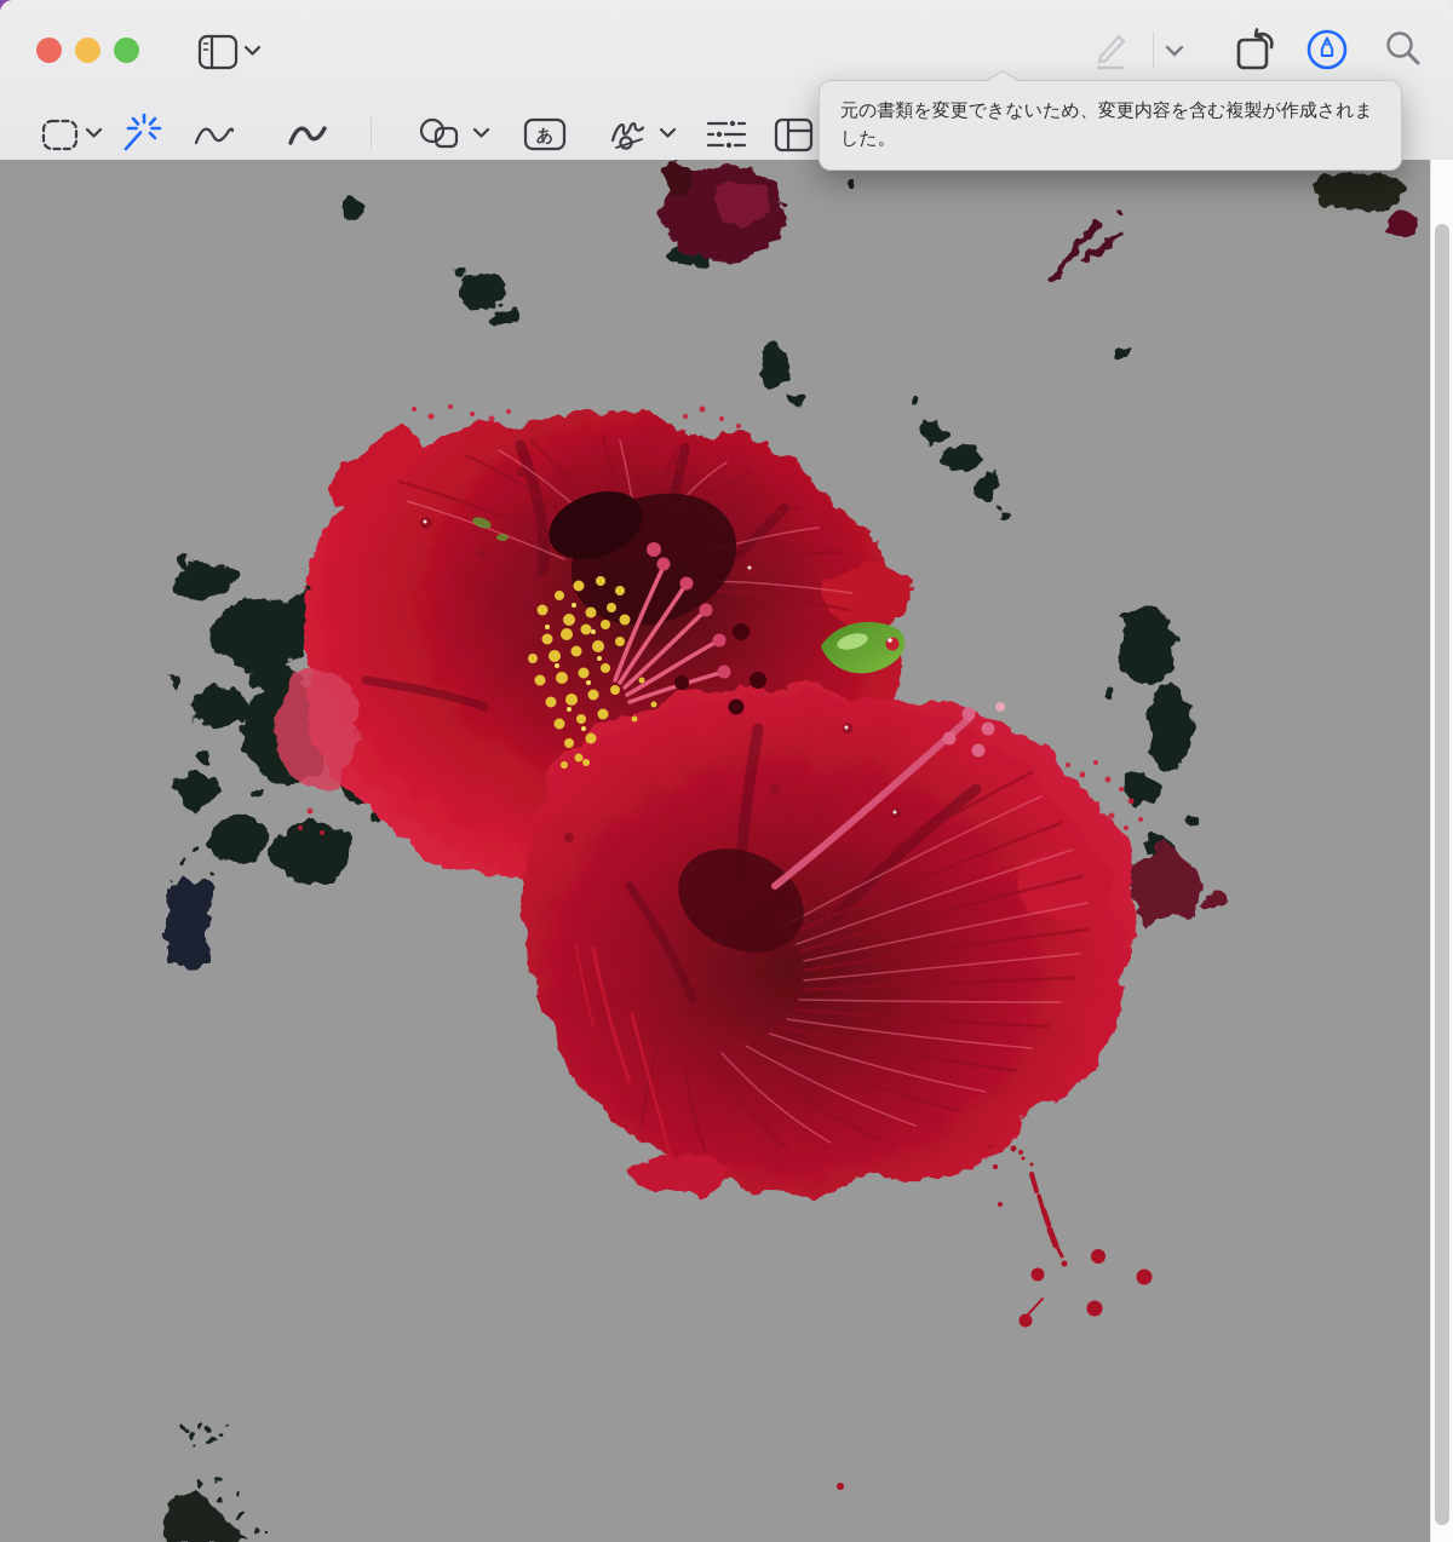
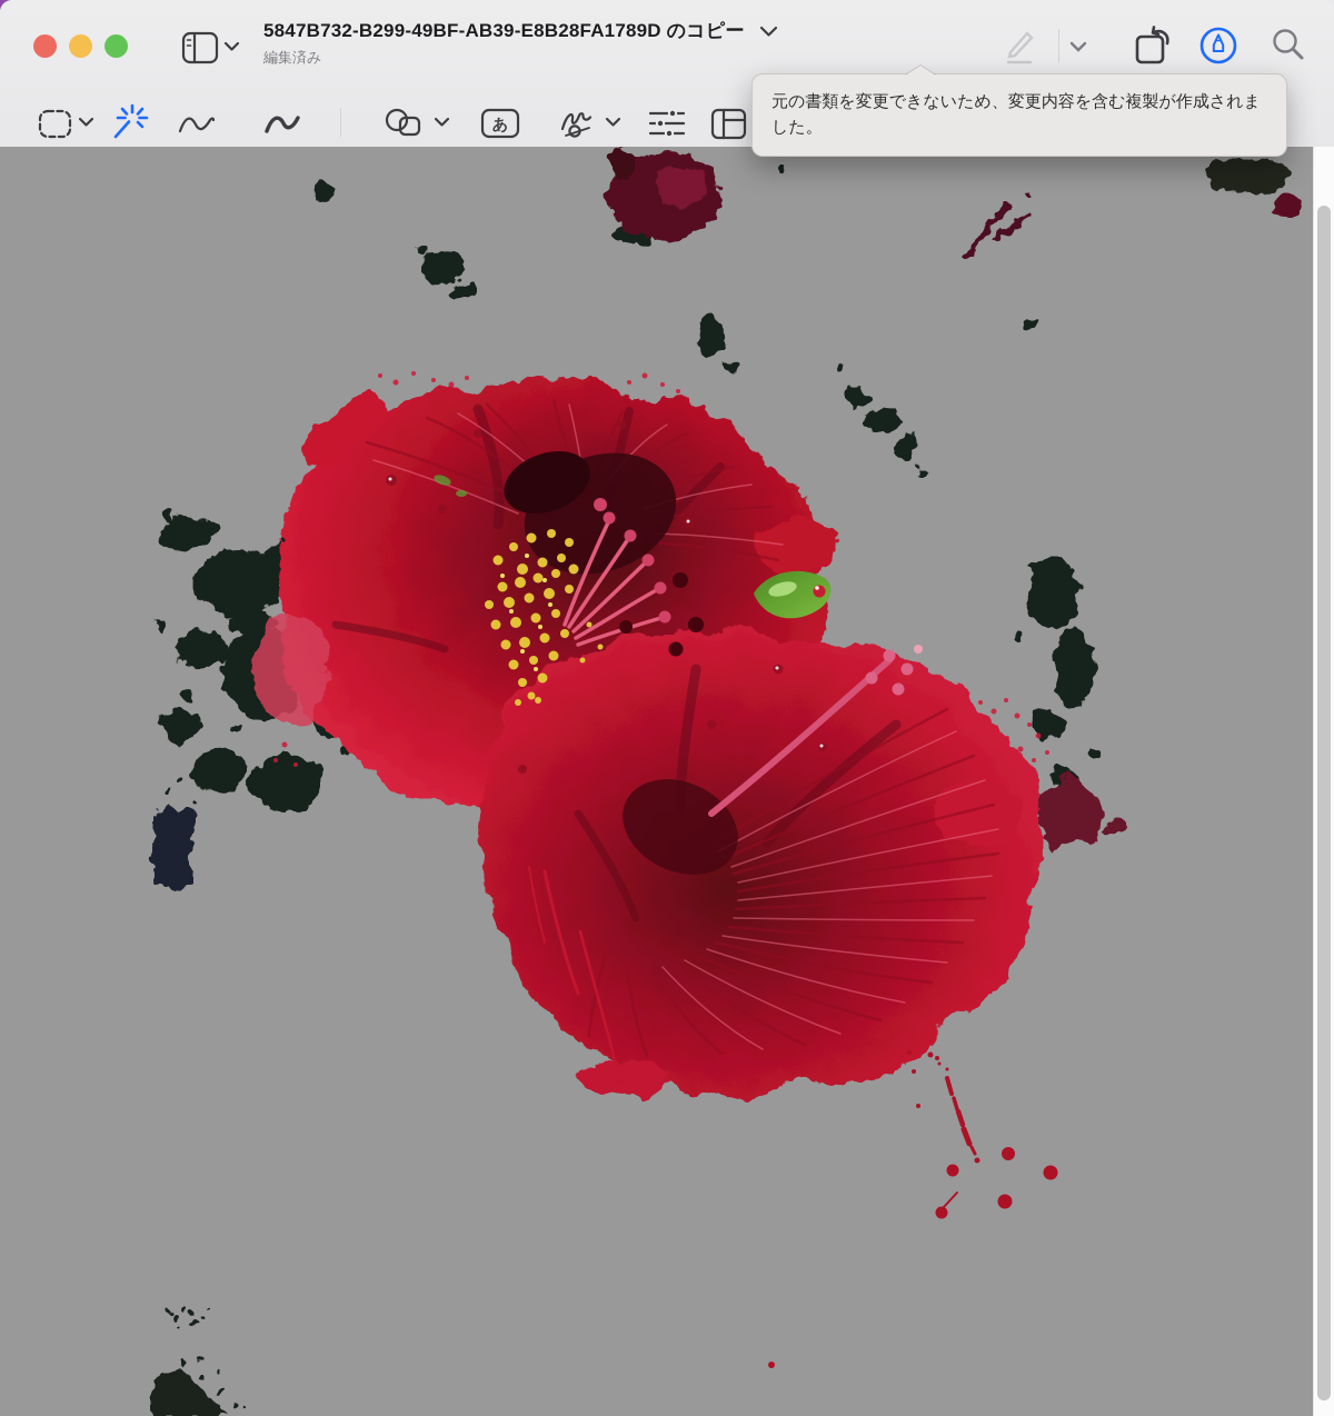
+ 5847B732-B299-49BF-AB39-E8B28FA1789D のコピー
+ 編集済み
  あ
  元の書類を変更できないため、変更内容を含む複製が作成されました。
